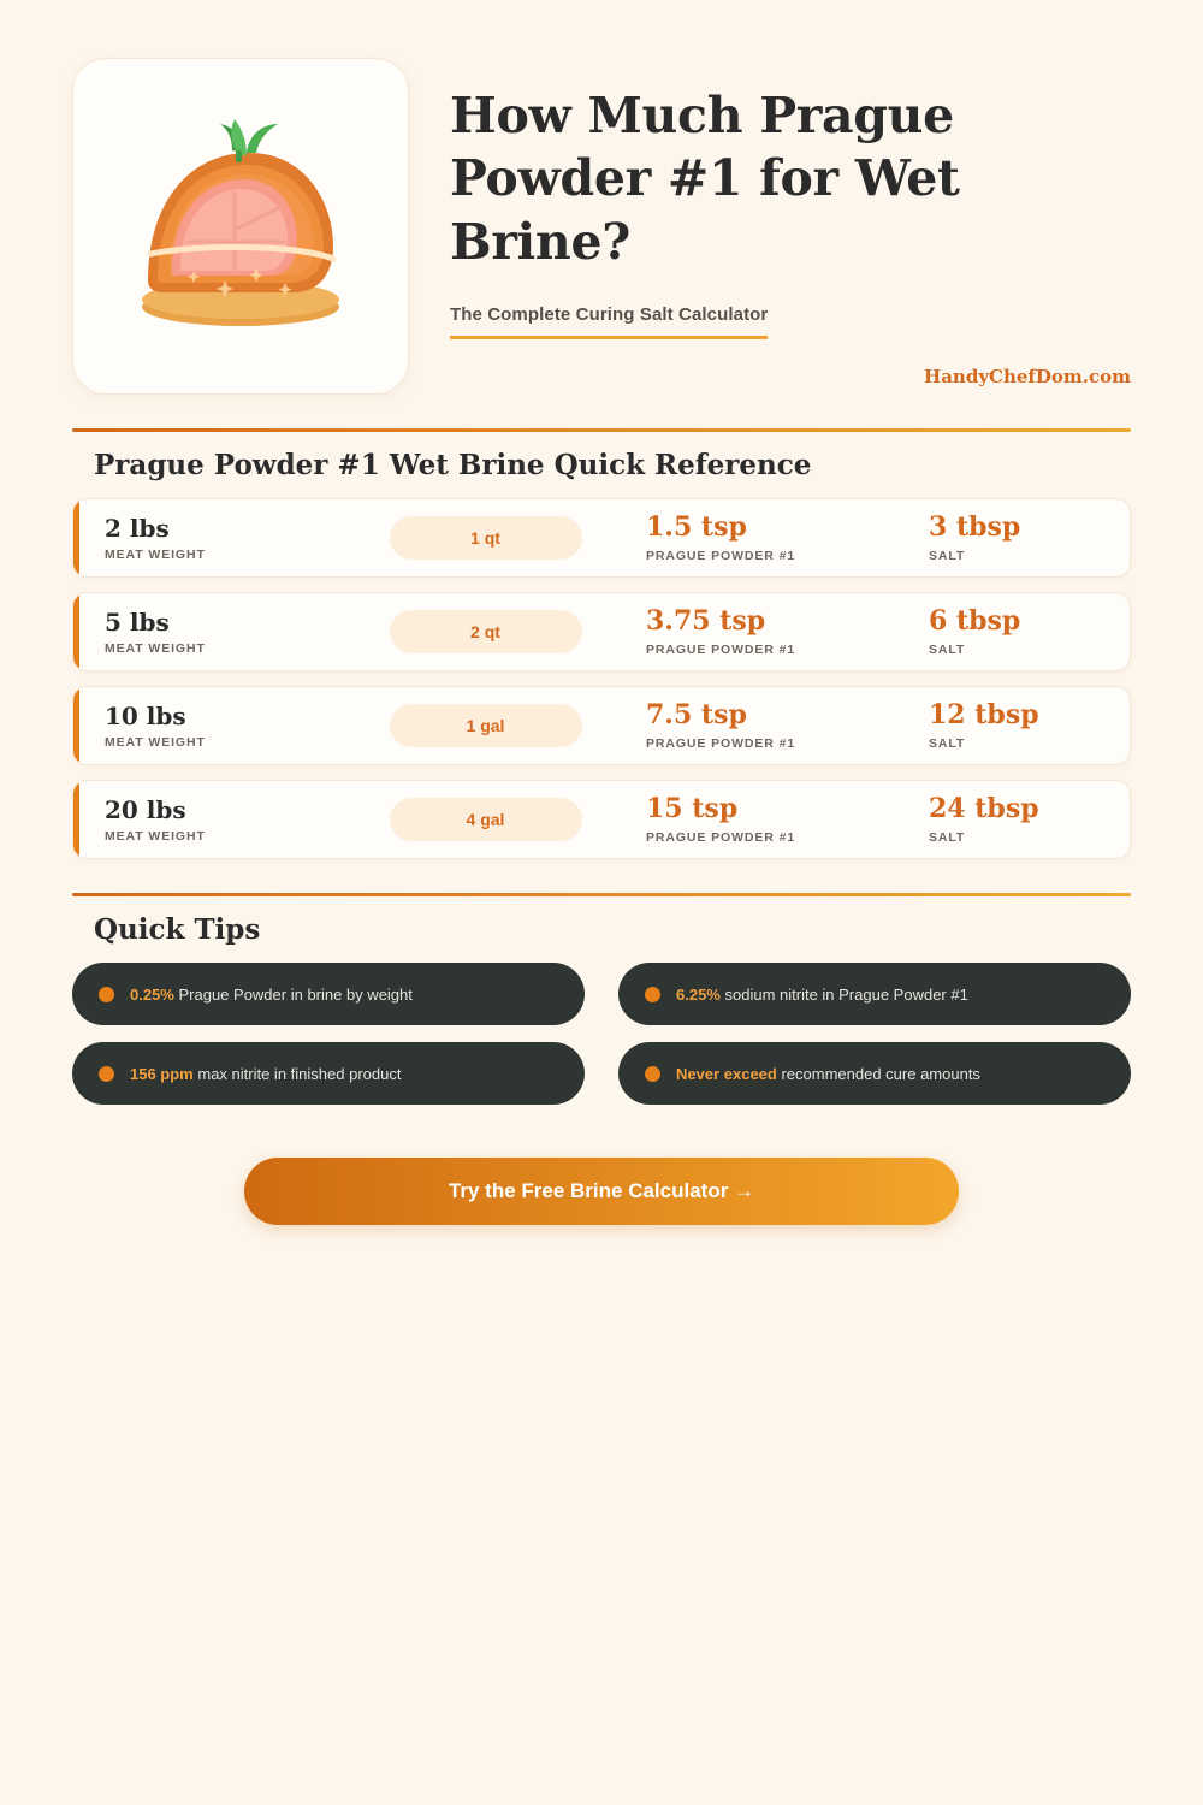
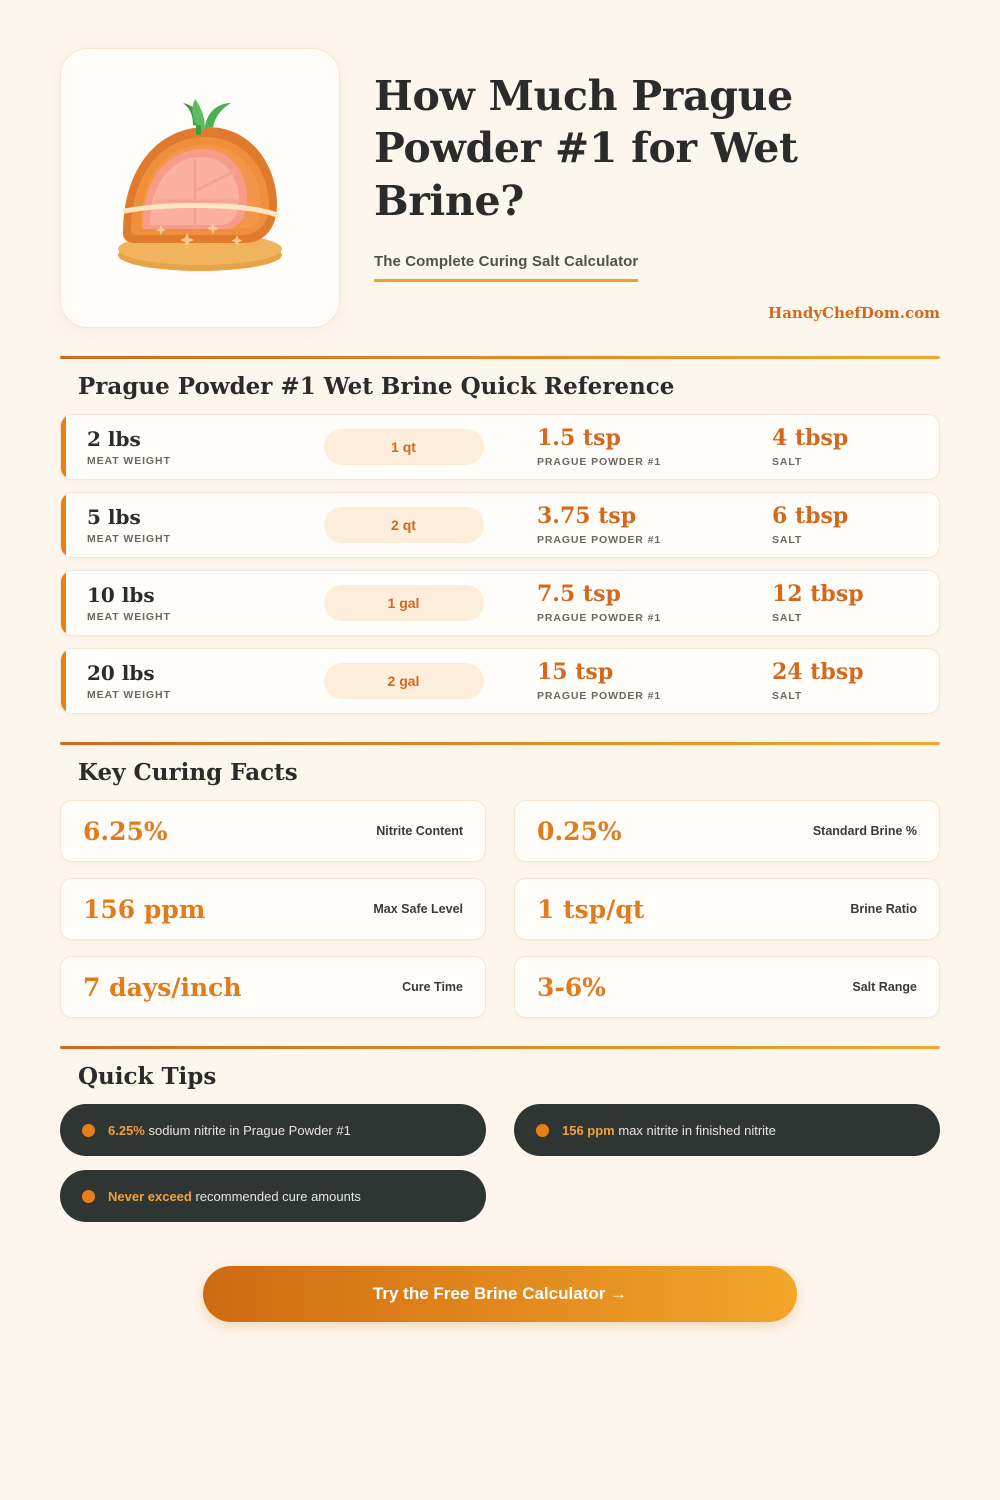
  How Much Prague Powder #1 for Wet Brine?
  The Complete Curing Salt Calculator
  HandyChefDom.com
  Prague Powder #1 Wet Brine Quick Reference
  2 lbs
  MEAT WEIGHT
  1 qt
  1.5 tsp
  PRAGUE POWDER #1
- 3 tbsp
+ 4 tbsp
  SALT
  5 lbs
  MEAT WEIGHT
  2 qt
  3.75 tsp
  PRAGUE POWDER #1
  6 tbsp
  SALT
  10 lbs
  MEAT WEIGHT
  1 gal
  7.5 tsp
  PRAGUE POWDER #1
  12 tbsp
  SALT
  20 lbs
  MEAT WEIGHT
- 4 gal
+ 2 gal
  15 tsp
  PRAGUE POWDER #1
  24 tbsp
  SALT
+ Key Curing Facts
+ 6.25%
+ Nitrite Content
+ 0.25%
+ Standard Brine %
+ 156 ppm
+ Max Safe Level
+ 1 tsp/qt
+ Brine Ratio
+ 7 days/inch
+ Cure Time
+ 3-6%
+ Salt Range
  Quick Tips
- 0.25% Prague Powder in brine by weight
  6.25% sodium nitrite in Prague Powder #1
- 156 ppm max nitrite in finished product
+ 156 ppm max nitrite in finished nitrite
  Never exceed recommended cure amounts
  Try the Free Brine Calculator →
